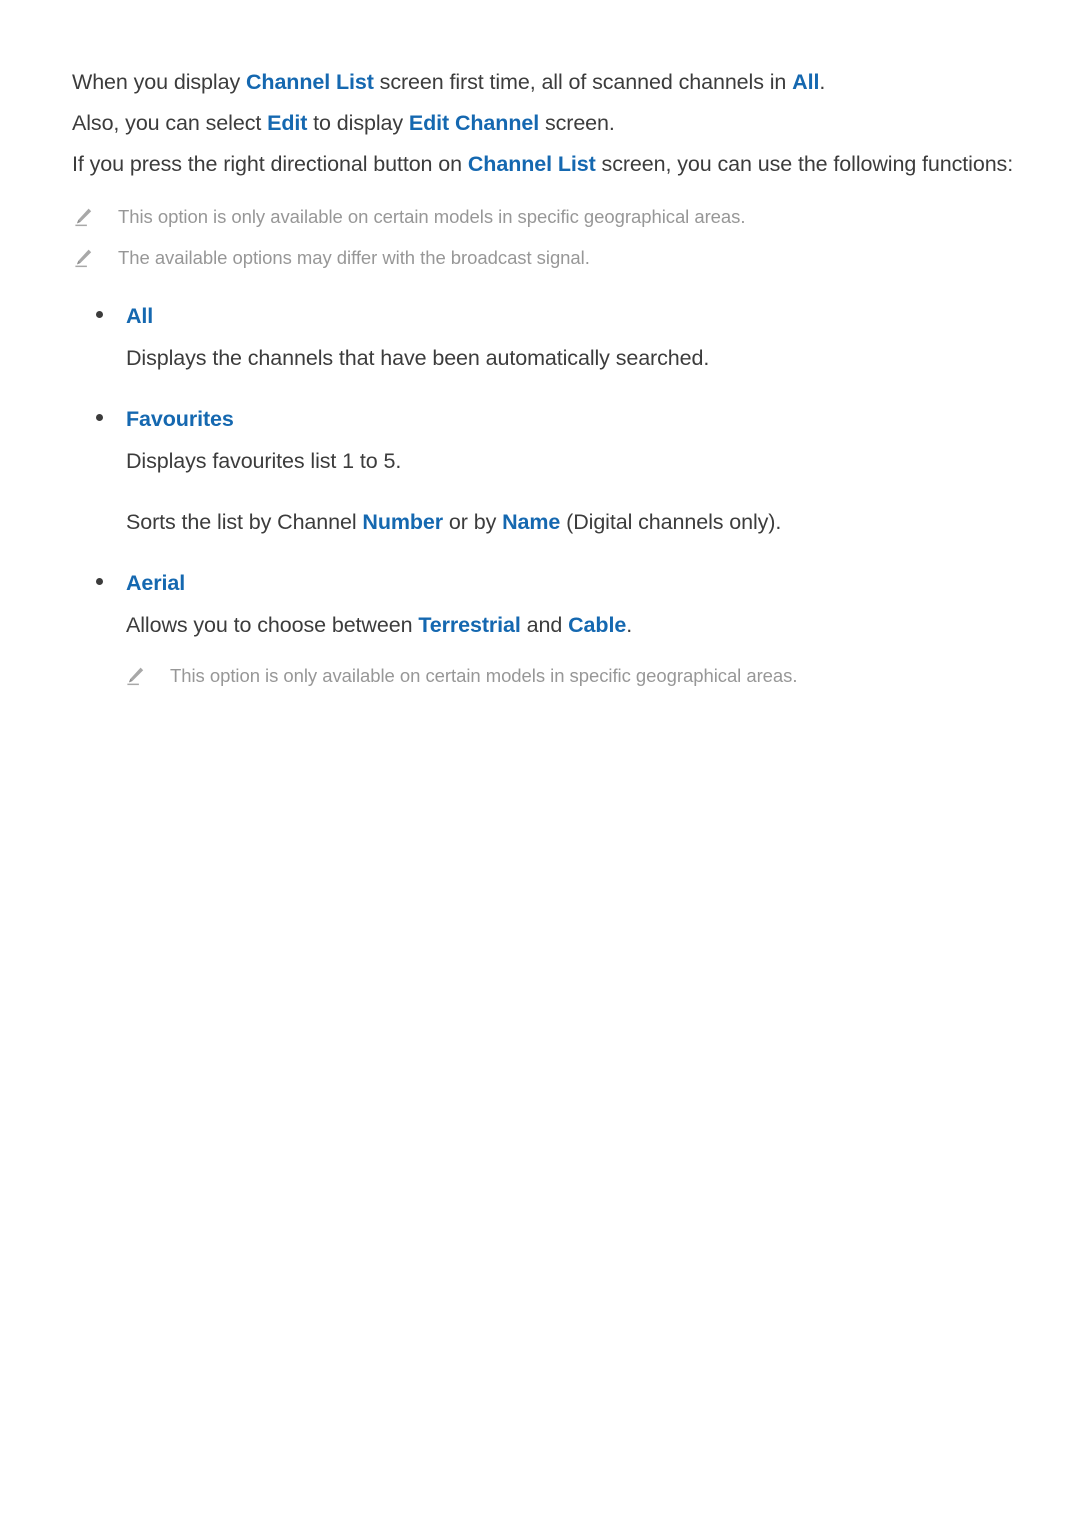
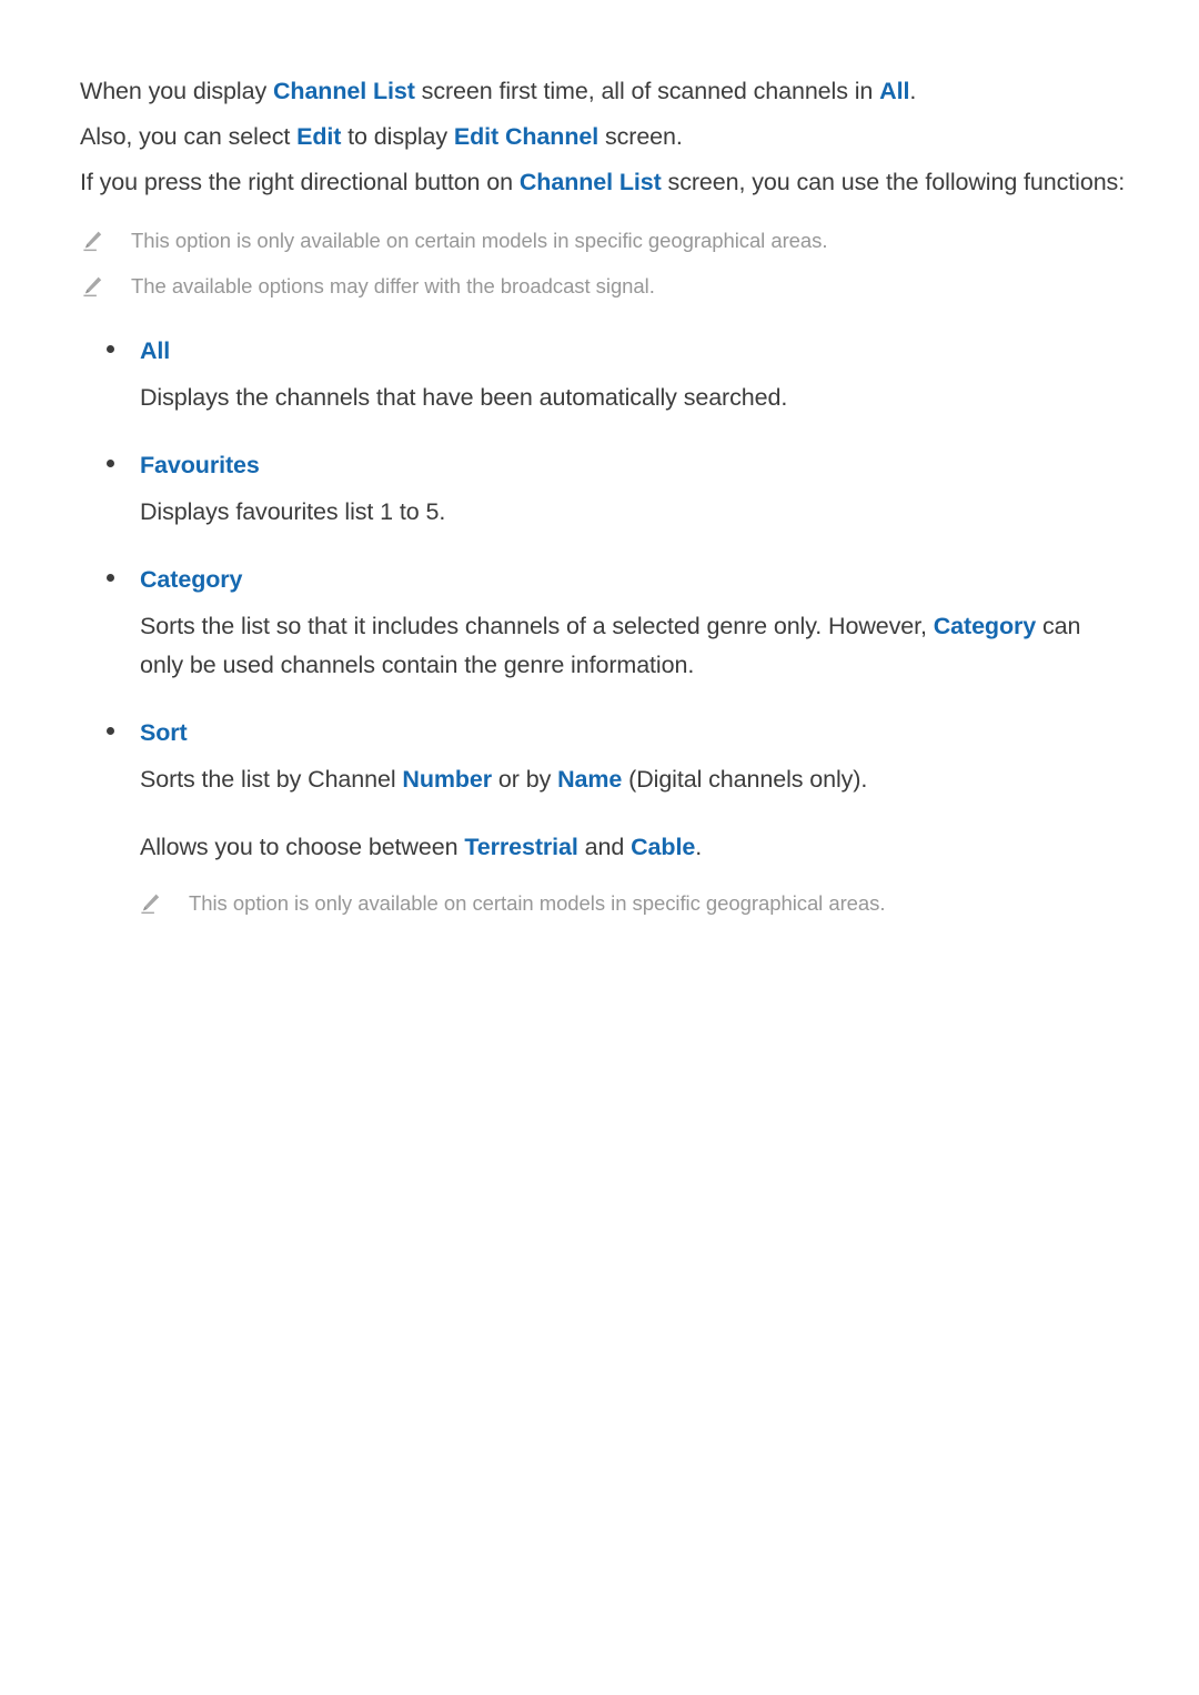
  When you display Channel List screen first time, all of scanned channels in All.
  Also, you can select Edit to display Edit Channel screen.
  If you press the right directional button on Channel List screen, you can use the following functions:
  This option is only available on certain models in specific geographical areas.
  The available options may differ with the broadcast signal.
  All
  Displays the channels that have been automatically searched.
  Favourites
  Displays favourites list 1 to 5.
+ Category
+ Sorts the list so that it includes channels of a selected genre only. However, Category can only be used channels contain the genre information.
+ Sort
  Sorts the list by Channel Number or by Name (Digital channels only).
- Aerial
  Allows you to choose between Terrestrial and Cable.
  This option is only available on certain models in specific geographical areas.
